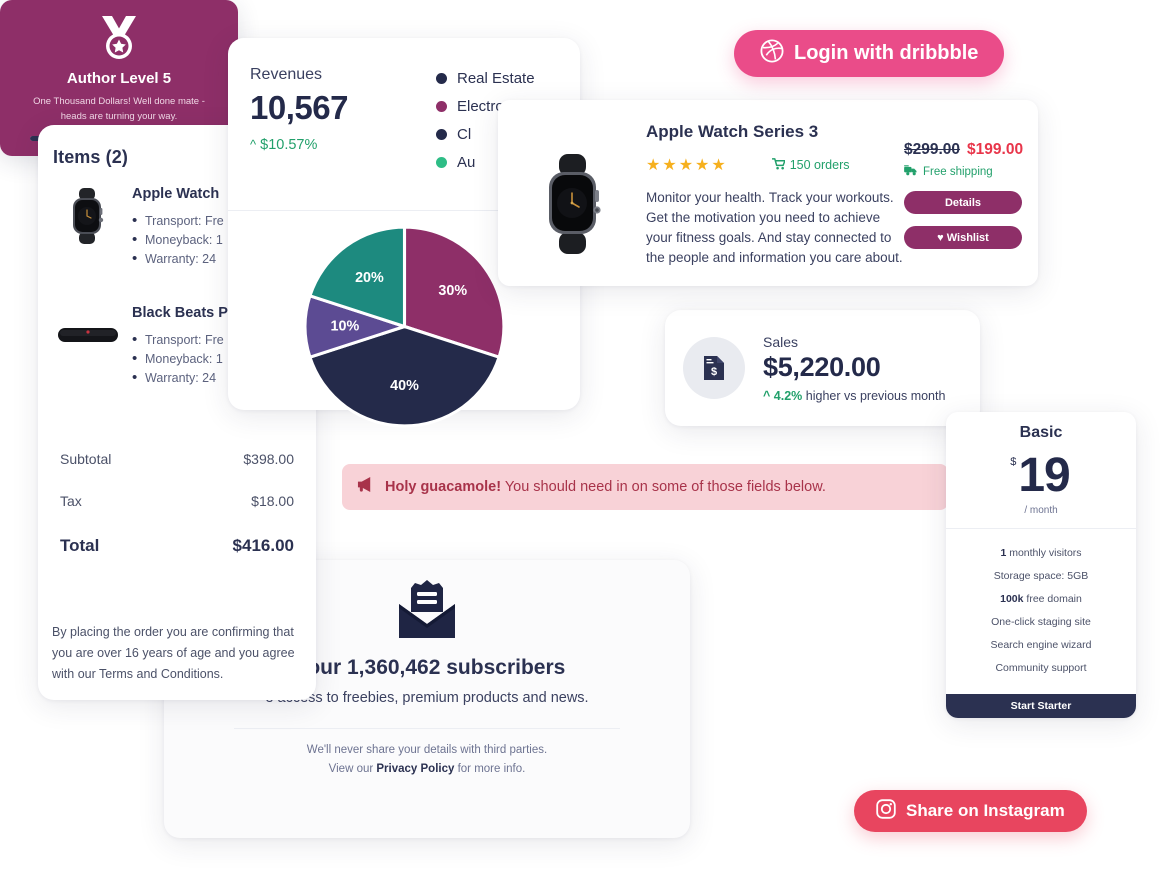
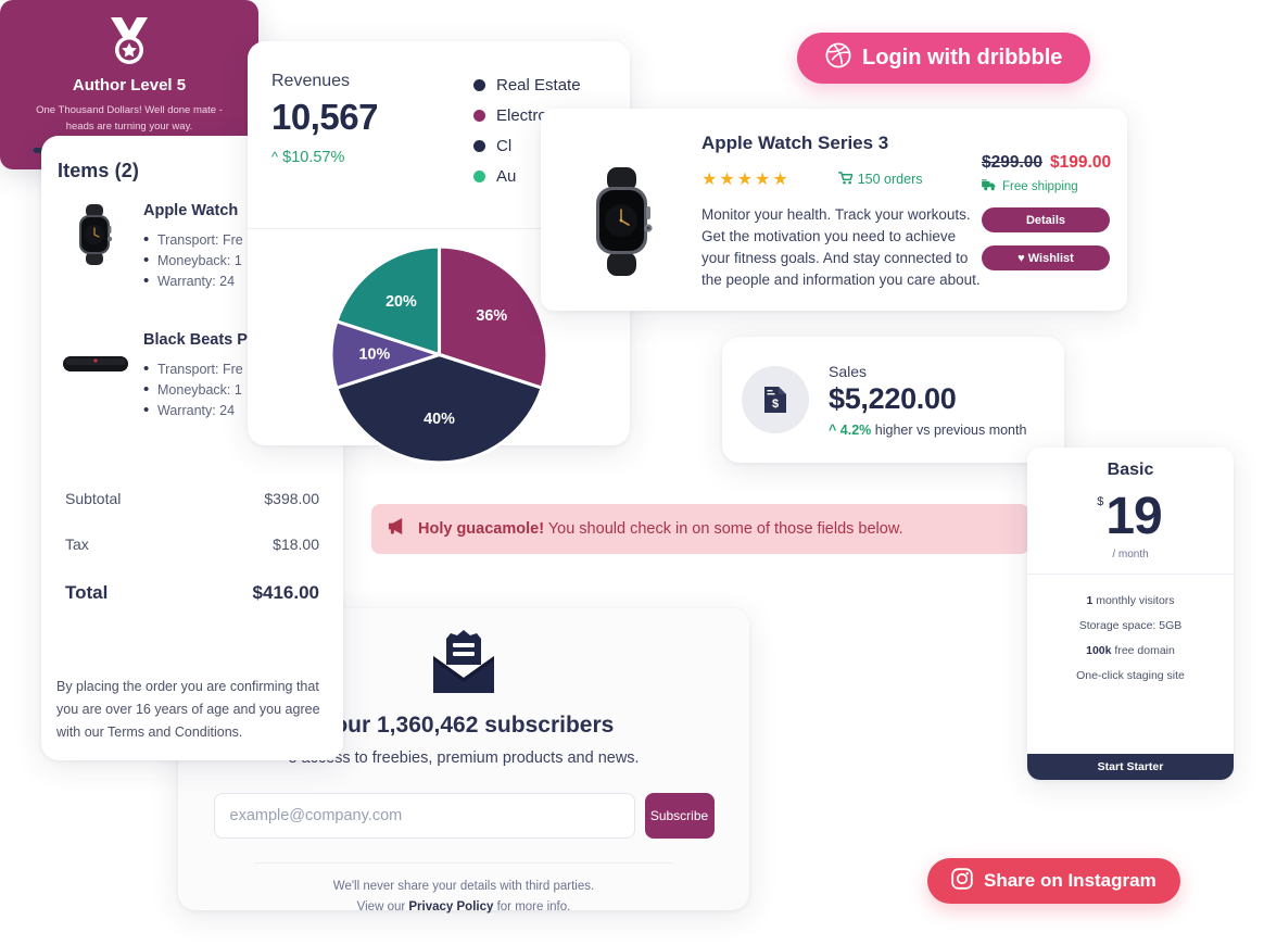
  Items (2)
  Apple Watch
  Transport: Fre
  Moneyback: 1
  Warranty: 24
  Black Beats P
  Transport: Fre
  Moneyback: 1
  Warranty: 24
  Subtotal
  $398.00
  Tax
  $18.00
  Total
  $416.00
  By placing the order you are confirming that you are over 16 years of age and you agree with our Terms and Conditions.
  Revenues
  10,567
  ^ $10.57%
  Real Estate
  Cl
  Au
- 30%
+ 36%
  40%
  10%
  20%
  Apple Watch Series 3
  ★★★★★
  150 orders
  Monitor your health. Track your workouts. Get the motivation you need to achieve your fitness goals. And stay connected to the people and information you care about.
  $299.00
  $199.00
  Free shipping
  Details
  ♥ Wishlist
  $
  Sales
  $5,220.00
  ^ 4.2% higher vs previous month
- Holy guacamole! You should need in on some of those fields below.
+ Holy guacamole! You should check in on some of those fields below.
  Basic
  $19
  / month
  1 monthly visitors
  Storage space: 5GB
  100k free domain
  One-click staging site
- Search engine wizard
- Community support
  Start Starter
  ur 1,360,462 subscribers
  ss to freebies, premium products and news.
+ example@company.com
+ Subscribe
  We'll never share your details with third parties.
  View our Privacy Policy for more info.
  Author Level 5
  One Thousand Dollars! Well done mate - heads are turning your way.
  Login with dribbble
  Share on Instagram
